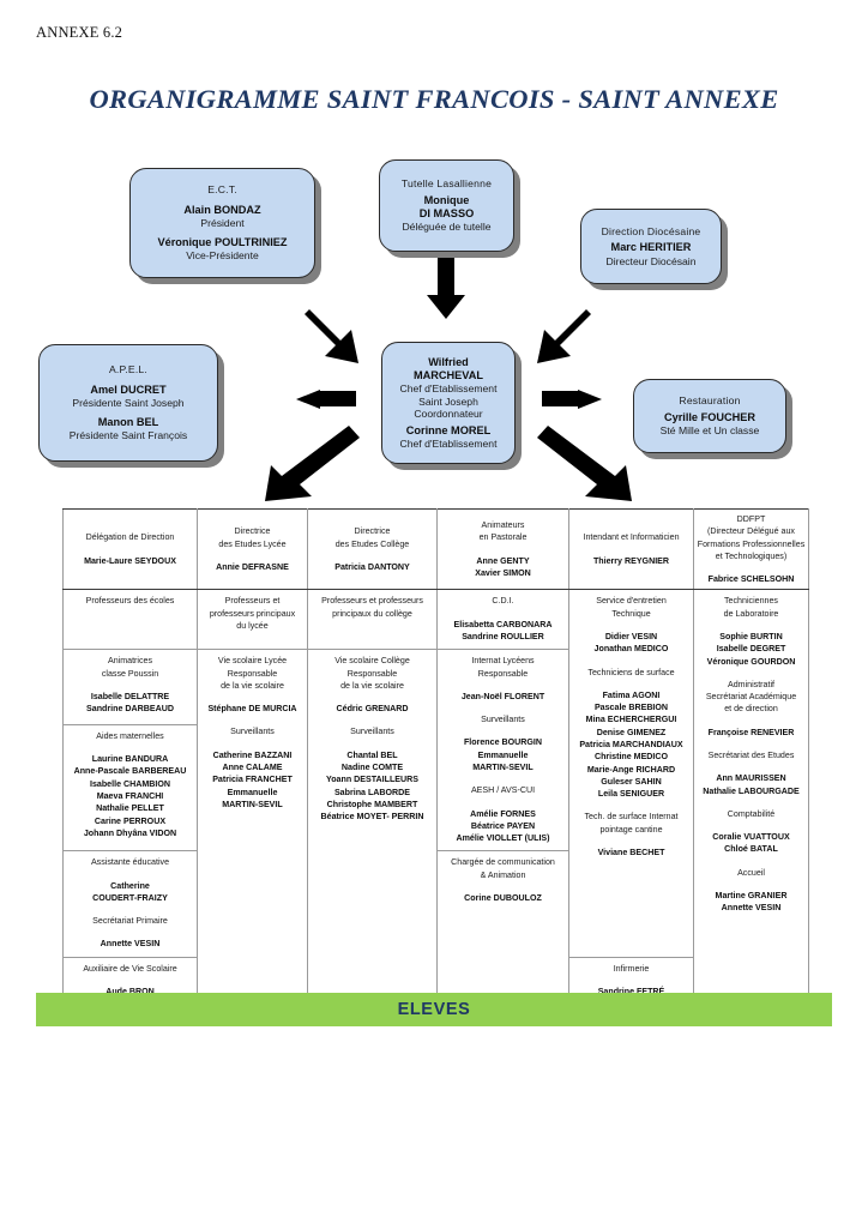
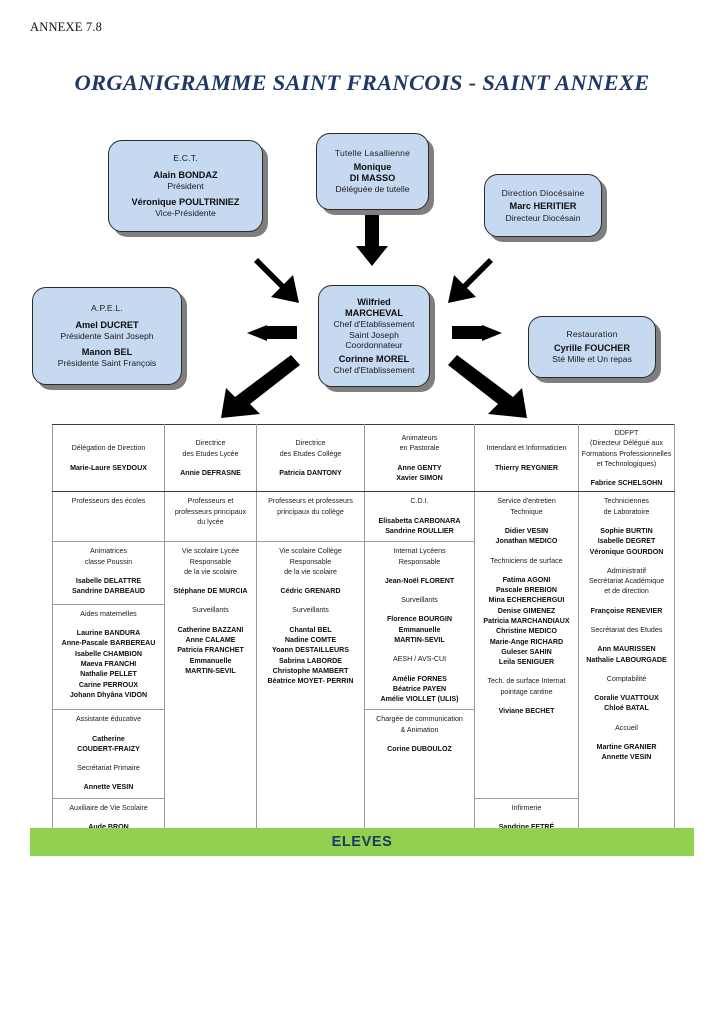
- ANNEXE 6.2
+ ANNEXE 7.8
  ORGANIGRAMME SAINT FRANCOIS - SAINT ANNEXE
  E.C.T.
  Alain BONDAZ
  Président
  Véronique POULTRINIEZ
  Vice-Présidente
  Tutelle Lasallienne
  Monique
  DI MASSO
  Déléguée de tutelle
  Direction Diocésaine
  Marc HERITIER
  Directeur Diocésain
  A.P.E.L.
  Amel DUCRET
  Présidente Saint Joseph
  Manon BEL
  Présidente Saint François
  Wilfried
  MARCHEVAL
  Chef d'Etablissement
  Saint Joseph
  Coordonnateur
  Corinne MOREL
  Chef d'Etablissement
  Restauration
  Cyrille FOUCHER
- Sté Mille et Un classe
+ Sté Mille et Un repas
  Délégation de DirectionMarie-Laure SEYDOUX	Directricedes Etudes LycéeAnnie DEFRASNE	Directricedes Etudes CollègePatricia DANTONY	Animateursen PastoraleAnne GENTYXavier SIMON	Intendant et InformaticienThierry REYGNIER	DDFPT(Directeur Délégué auxFormations Professionnelleset Technologiques)Fabrice SCHELSOHN
  Professeurs des écoles	Professeurs etprofesseurs principauxdu lycée	Professeurs et professeursprincipaux du collège	C.D.I.Elisabetta CARBONARASandrine ROULLIER	Service d'entretienTechniqueDidier VESINJonathan MEDICOTechniciens de surfaceFatima AGONIPascale BREBIONMina ECHERCHERGUIDenise GIMENEZPatricia MARCHANDIAUXChristine MEDICOMarie-Ange RICHARDGuleser SAHINLeila SENIGUERTech. de surface Internatpointage cantineViviane BECHET	Techniciennesde LaboratoireSophie BURTINIsabelle DEGRETVéronique GOURDONAdministratifSecrétariat Académiqueet de directionFrançoise RENEVIERSecrétariat des EtudesAnn MAURISSENNathalie LABOURGADEComptabilitéCoralie VUATTOUXChloé BATALAccueilMartine GRANIERAnnette VESIN
  Animatricesclasse PoussinIsabelle DELATTRESandrine DARBEAUD	Vie scolaire LycéeResponsablede la vie scolaireStéphane DE MURCIASurveillantsCatherine BAZZANIAnne CALAMEPatricia FRANCHETEmmanuelleMARTIN-SEVIL	Vie scolaire CollègeResponsablede la vie scolaireCédric GRENARDSurveillantsChantal BELNadine COMTEYoann DESTAILLEURSSabrina LABORDEChristophe MAMBERTBéatrice MOYET- PERRIN	Internat LycéensResponsableJean-Noël FLORENTSurveillantsFlorence BOURGINEmmanuelleMARTIN-SEVILAESH / AVS-CUIAmélie FORNESBéatrice PAYENAmélie VIOLLET (ULIS)
  Aides maternellesLaurine BANDURAAnne-Pascale BARBEREAUIsabelle CHAMBIONMaeva FRANCHINathalie PELLETCarine PERROUXJohann Dhyâna VIDON
  Assistante éducativeCatherineCOUDERT-FRAIZYSecrétariat PrimaireAnnette VESIN	Chargée de communication& AnimationCorine DUBOULOZ
  ELEVES
